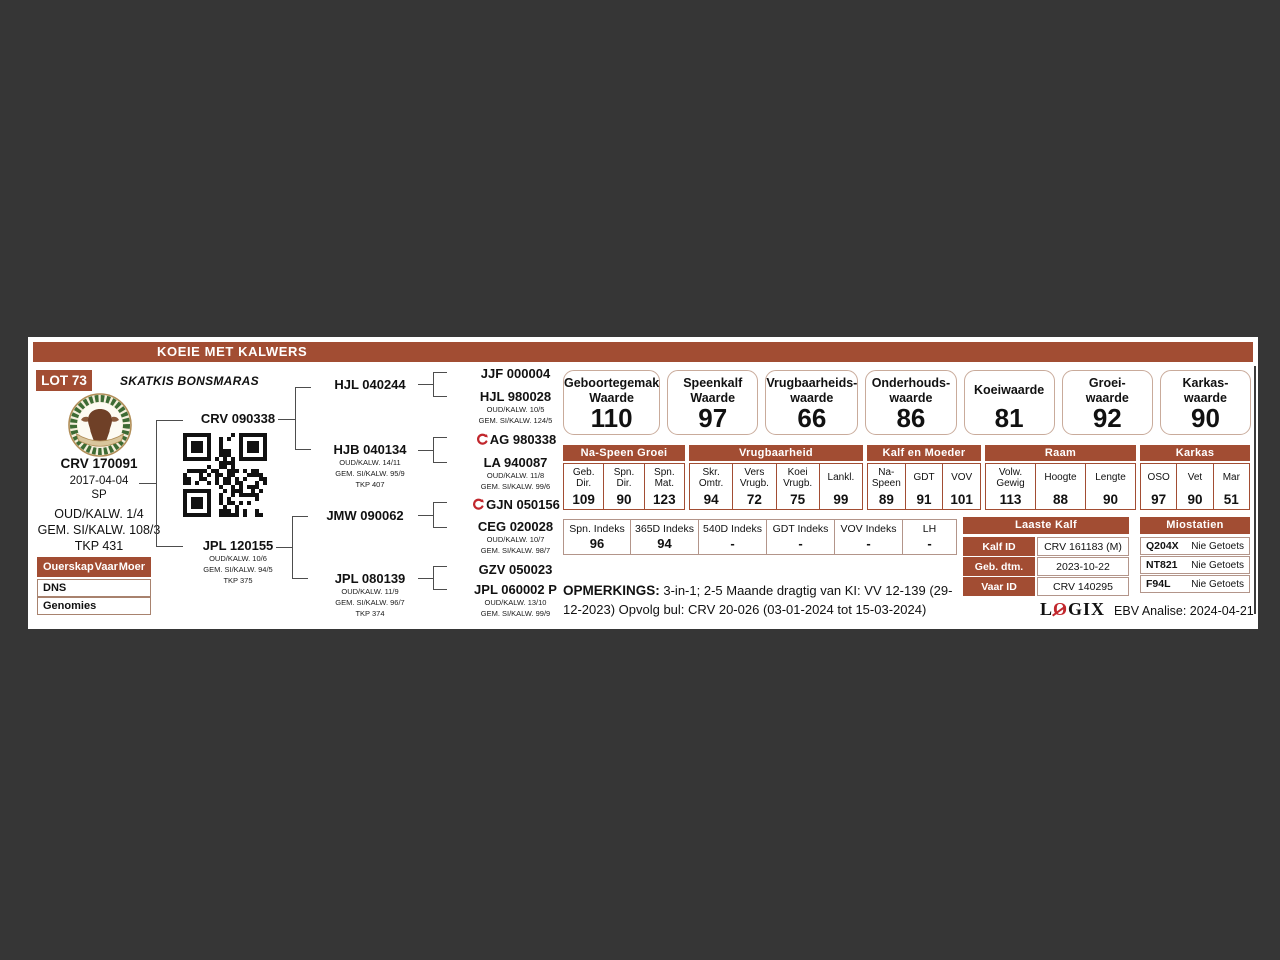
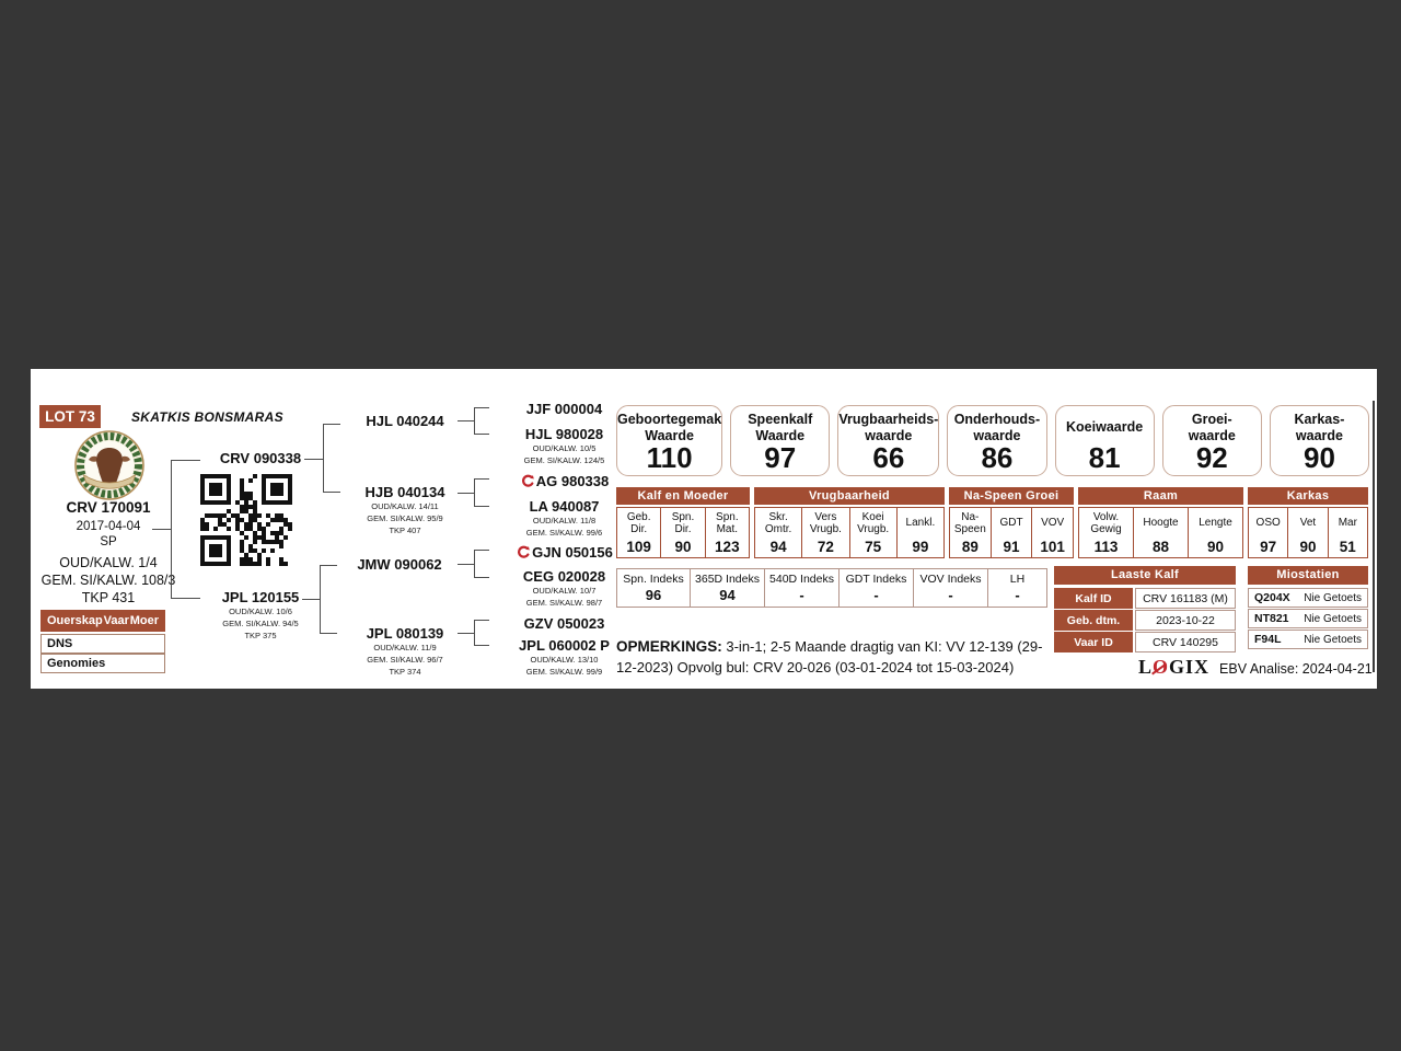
- KOEIE MET KALWERS
  LOT 73
  SKATKIS BONSMARAS
  CRV 170091
  2017-04-04
  SP
  OUD/KALW. 1/4
  GEM. SI/KALW. 108/3
  TKP 431
  Ouerskap
  Vaar
  Moer
  DNS
  Genomies
  CRV 090338
  JPL 120155
  OUD/KALW. 10/6
  GEM. SI/KALW. 94/5
  TKP 375
  HJL 040244
  HJB 040134
  OUD/KALW. 14/11
  GEM. SI/KALW. 95/9
  TKP 407
  JMW 090062
  JPL 080139
  OUD/KALW. 11/9
  GEM. SI/KALW. 96/7
  TKP 374
  JJF 000004
  HJL 980028
  OUD/KALW. 10/5
  GEM. SI/KALW. 124/5
  AG 980338
  LA 940087
  OUD/KALW. 11/8
  GEM. SI/KALW. 99/6
  GJN 050156
  CEG 020028
  OUD/KALW. 10/7
  GEM. SI/KALW. 98/7
  GZV 050023
  JPL 060002 P
  OUD/KALW. 13/10
  GEM. SI/KALW. 99/9
  Geboortegemak
  Waarde
  110
  Speenkalf
  Waarde
  97
  Vrugbaarheids-
  waarde
  66
  Onderhouds-
  waarde
  86
  Koeiwaarde
  81
  Groei-
  waarde
  92
  Karkas-
  waarde
  90
- Na-Speen Groei
+ Kalf en Moeder
  Geb.
  Dir.
  109
  Spn.
  Dir.
  90
  Spn.
  Mat.
  123
  Vrugbaarheid
  Skr.
  Omtr.
  94
  Vers
  Vrugb.
  72
  Koei
  Vrugb.
  75
  Lankl.
  99
- Kalf en Moeder
+ Na-Speen Groei
  Na-
  Speen
  89
  GDT
  91
  VOV
  101
  Raam
  Volw.
  Gewig
  113
  Hoogte
  88
  Lengte
  90
  Karkas
  OSO
  97
  Vet
  90
  Mar
  51
  Spn. Indeks
  96
  365D Indeks
  94
  540D Indeks
  -
  GDT Indeks
  -
  VOV Indeks
  -
  LH
  -
  Laaste Kalf
  Kalf ID
  CRV 161183 (M)
  Geb. dtm.
  2023-10-22
  Vaar ID
  CRV 140295
  Miostatien
  Q204X
  Nie Getoets
  NT821
  Nie Getoets
  F94L
  Nie Getoets
  OPMERKINGS: 3-in-1; 2-5 Maande dragtig van KI: VV 12-139 (29-12-2023) Opvolg bul: CRV 20-026 (03-01-2024 tot 15-03-2024)
  LOGIX
  EBV Analise: 2024-04-21
